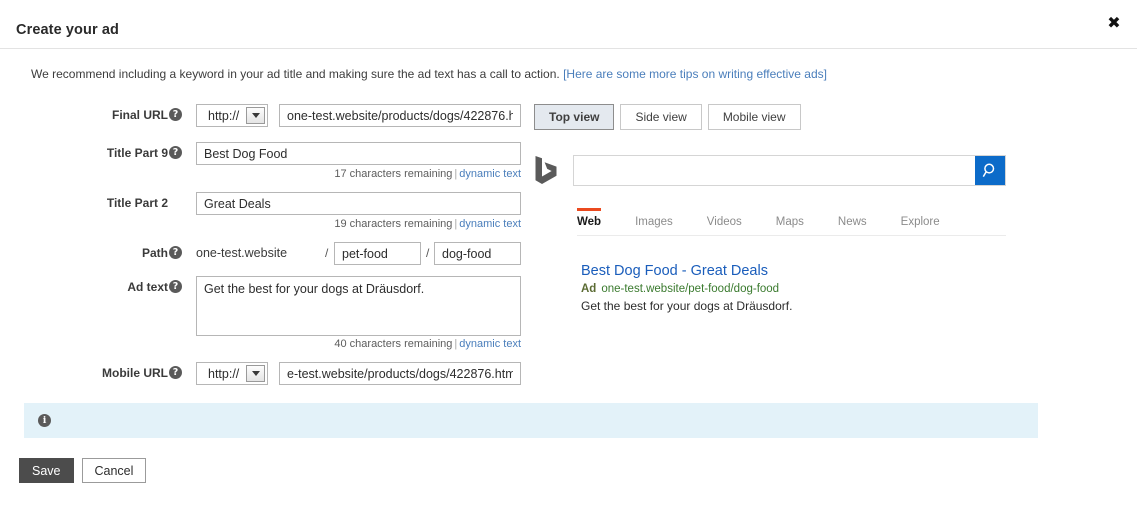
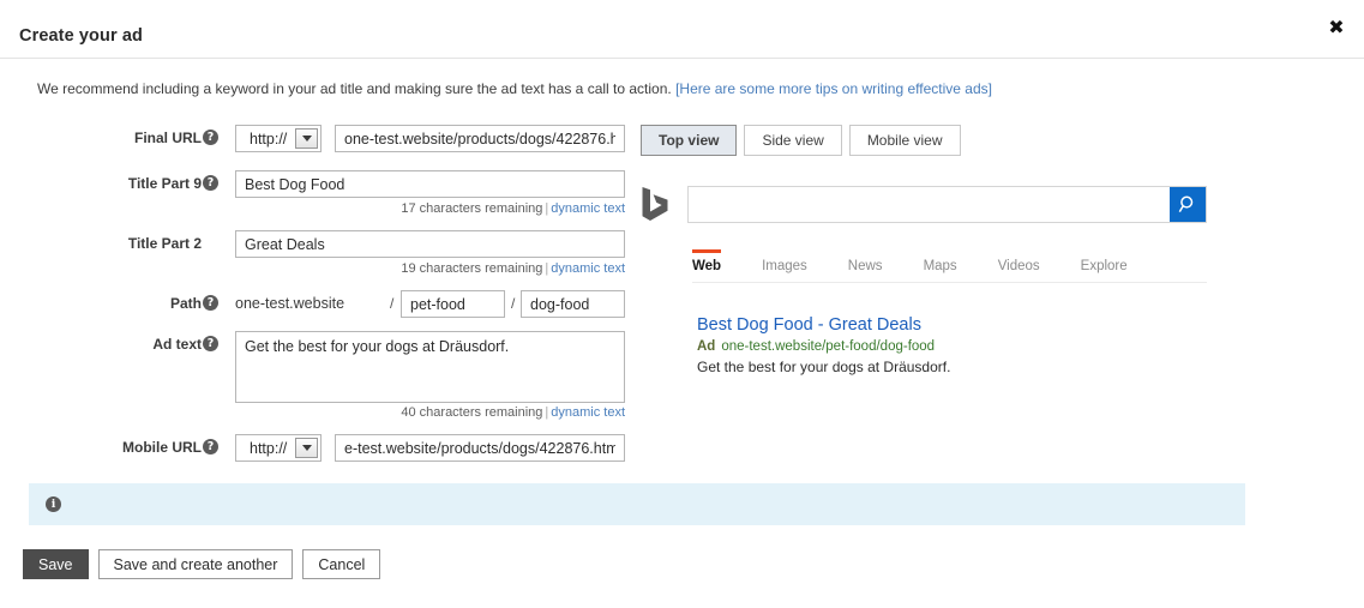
  Create your ad
  ✖
  We recommend including a keyword in your ad title and making sure the ad text has a call to action. [Here are some more tips on writing effective ads]
  Final URL
  ?
  http://
  one-test.website/products/dogs/422876.h
  Title Part 9
  ?
  Best Dog Food
  17 characters remaining | dynamic text
  Title Part 2
  Great Deals
  19 characters remaining | dynamic text
  Path
  ?
  one-test.website
  /
  pet-food
  /
  dog-food
  Ad text
  ?
  Get the best for your dogs at Dräusdorf.
  40 characters remaining | dynamic text
  Mobile URL
  ?
  http://
  e-test.website/products/dogs/422876.htm
  Top view
  Side view
  Mobile view
  Web
  Images
- Videos
+ News
  Maps
- News
+ Videos
  Explore
  Best Dog Food - Great Deals
  Ad one-test.website/pet-food/dog-food
  Get the best for your dogs at Dräusdorf.
  i
  Save
+ Save and create another
  Cancel
